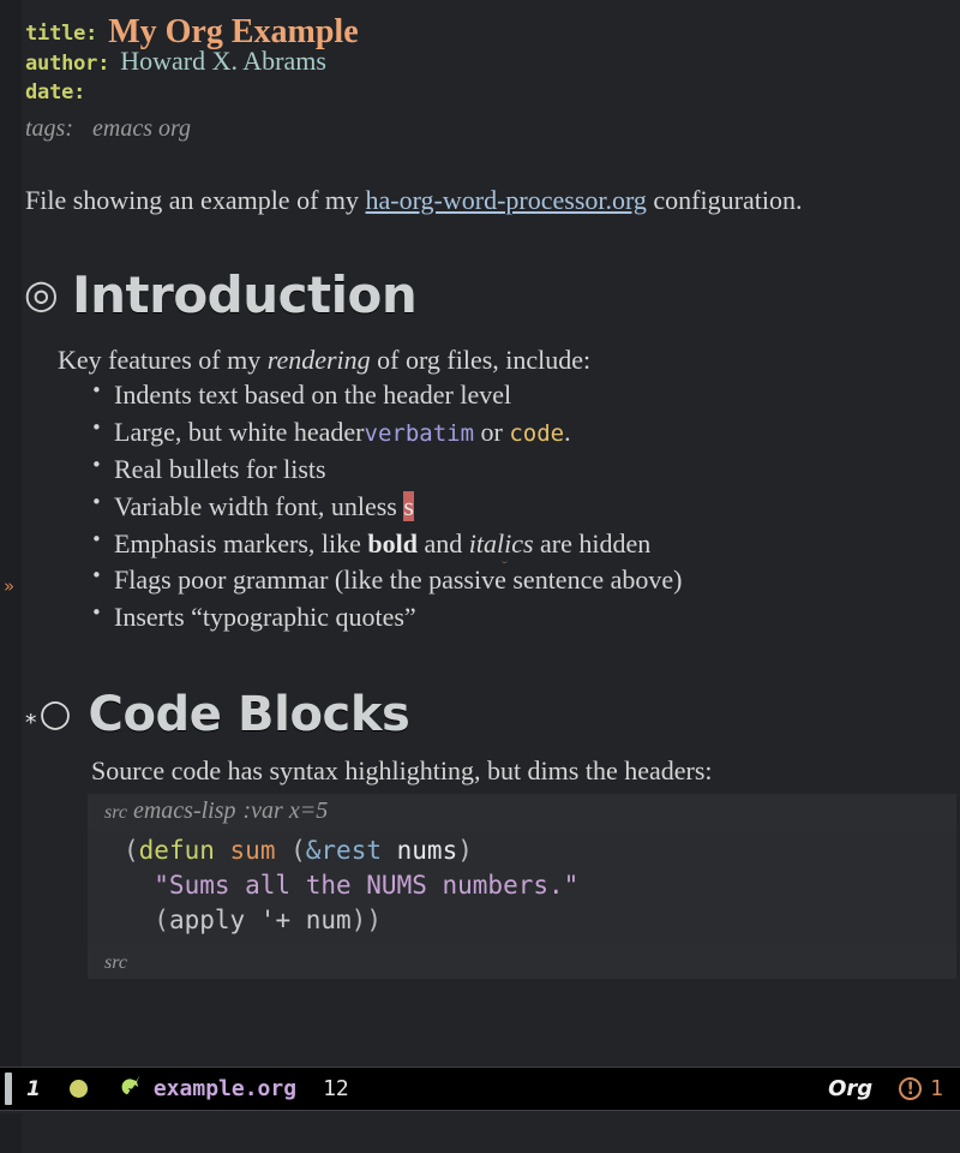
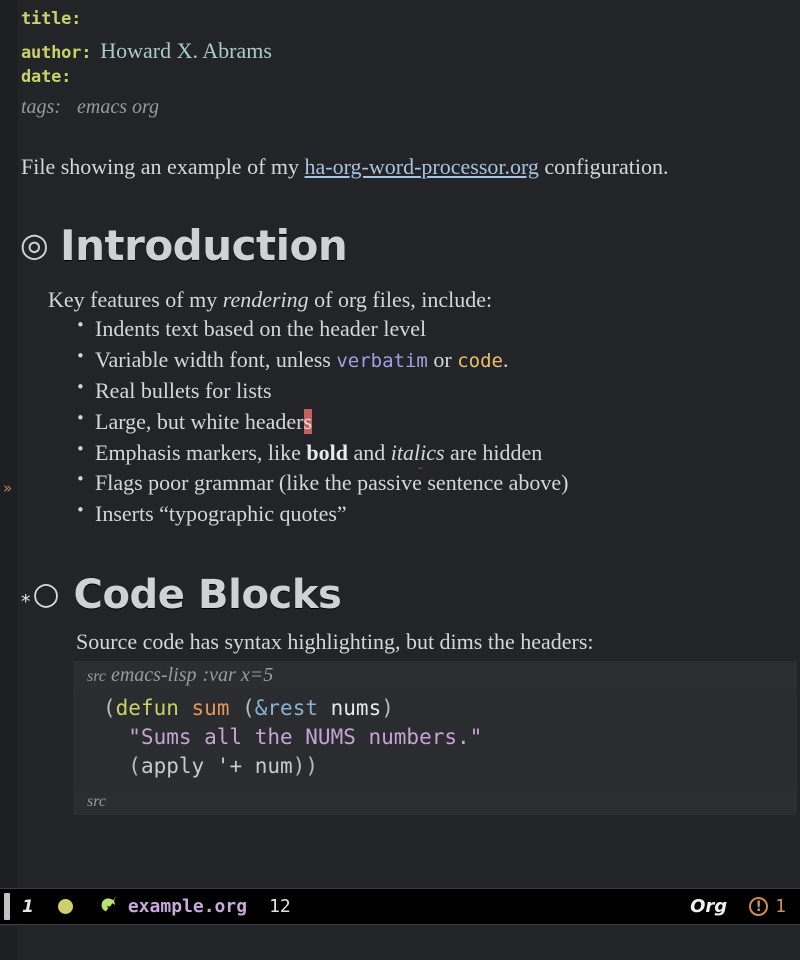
  »
  title:
- My Org Example
  author:
  Howard X. Abrams
  date:
  tags: emacs org
  File showing an example of my ha-org-word-processor.org configuration.
  ◎
  Introduction
  Key features of my rendering of org files, include:
  Indents text based on the header level
- Large, but white headerverbatim or code.
+ Variable width font, unless verbatim or code.
  Real bullets for lists
- Variable width font, unless s
+ Large, but white headers
  Emphasis markers, like bold and italics are hidden
  Flags poor grammar (like the passive sentence above)
  Inserts “typographic quotes”
  *
  ○
  Code Blocks
  Source code has syntax highlighting, but dims the headers:
  src emacs-lisp :var x=5
  (defun sum (&rest nums)
  "Sums all the NUMS numbers."
  (apply '+ num))
  src
  1
  example.org
  12
  Org
  !
  1
